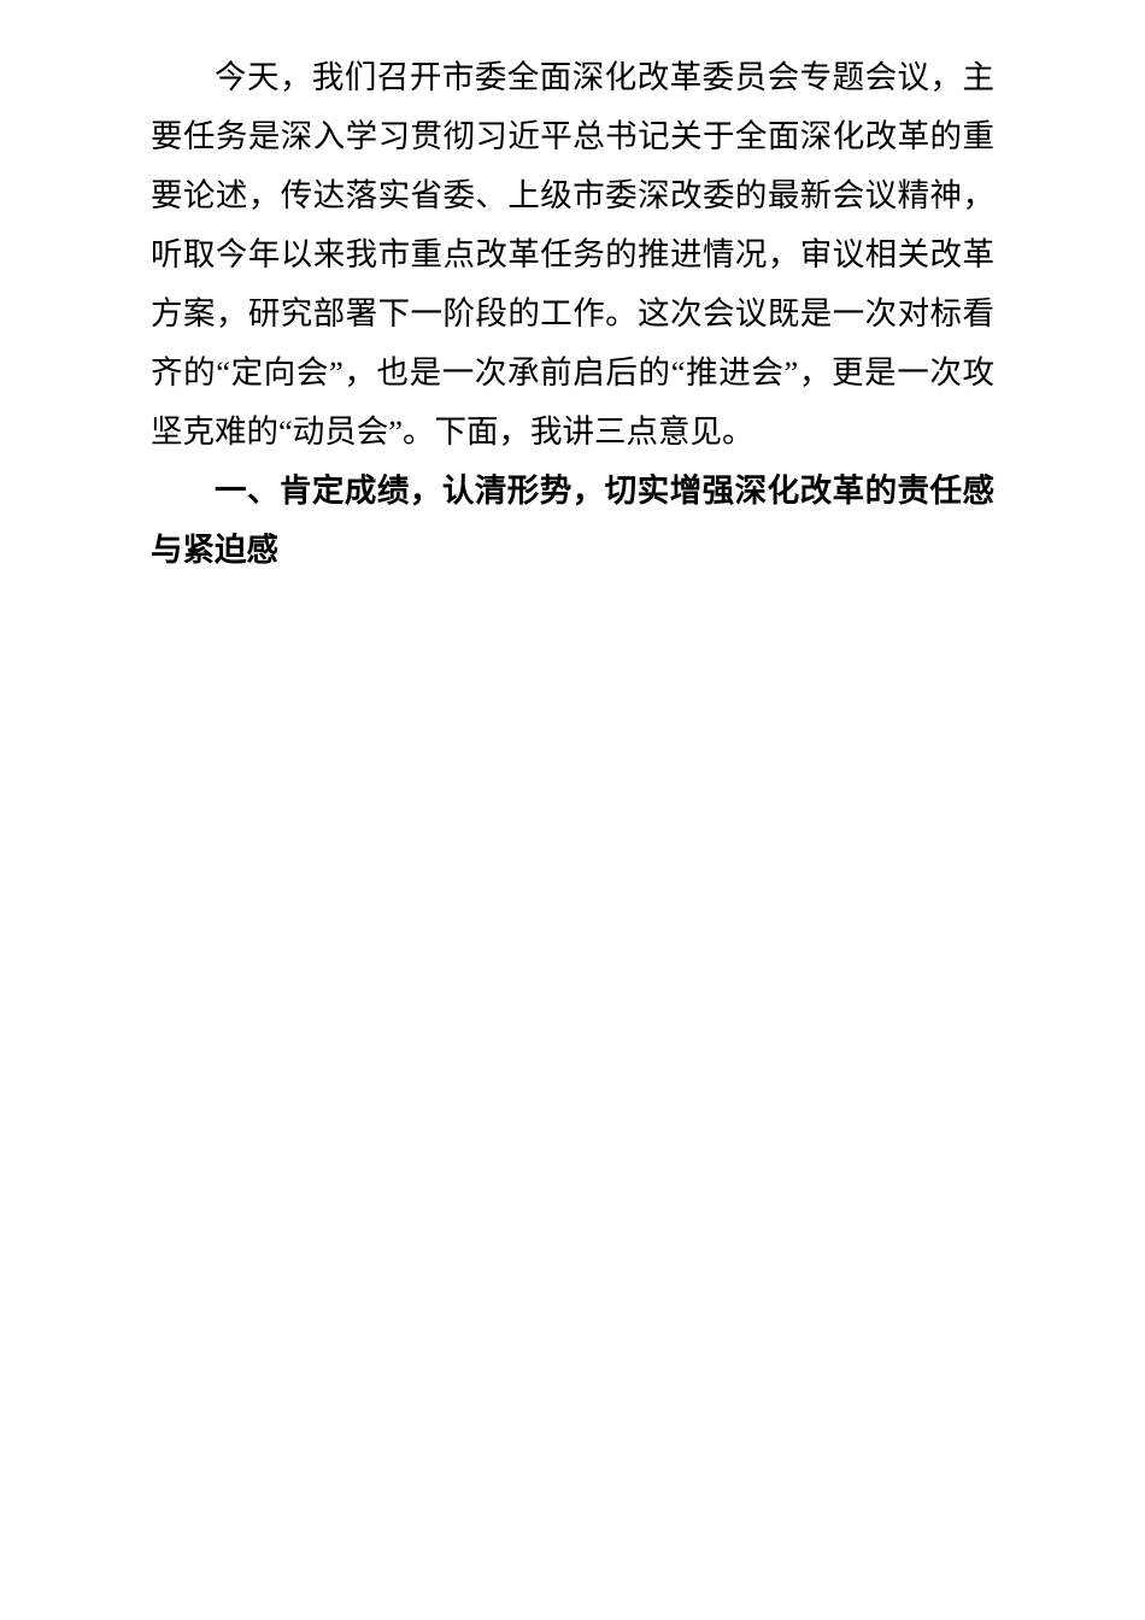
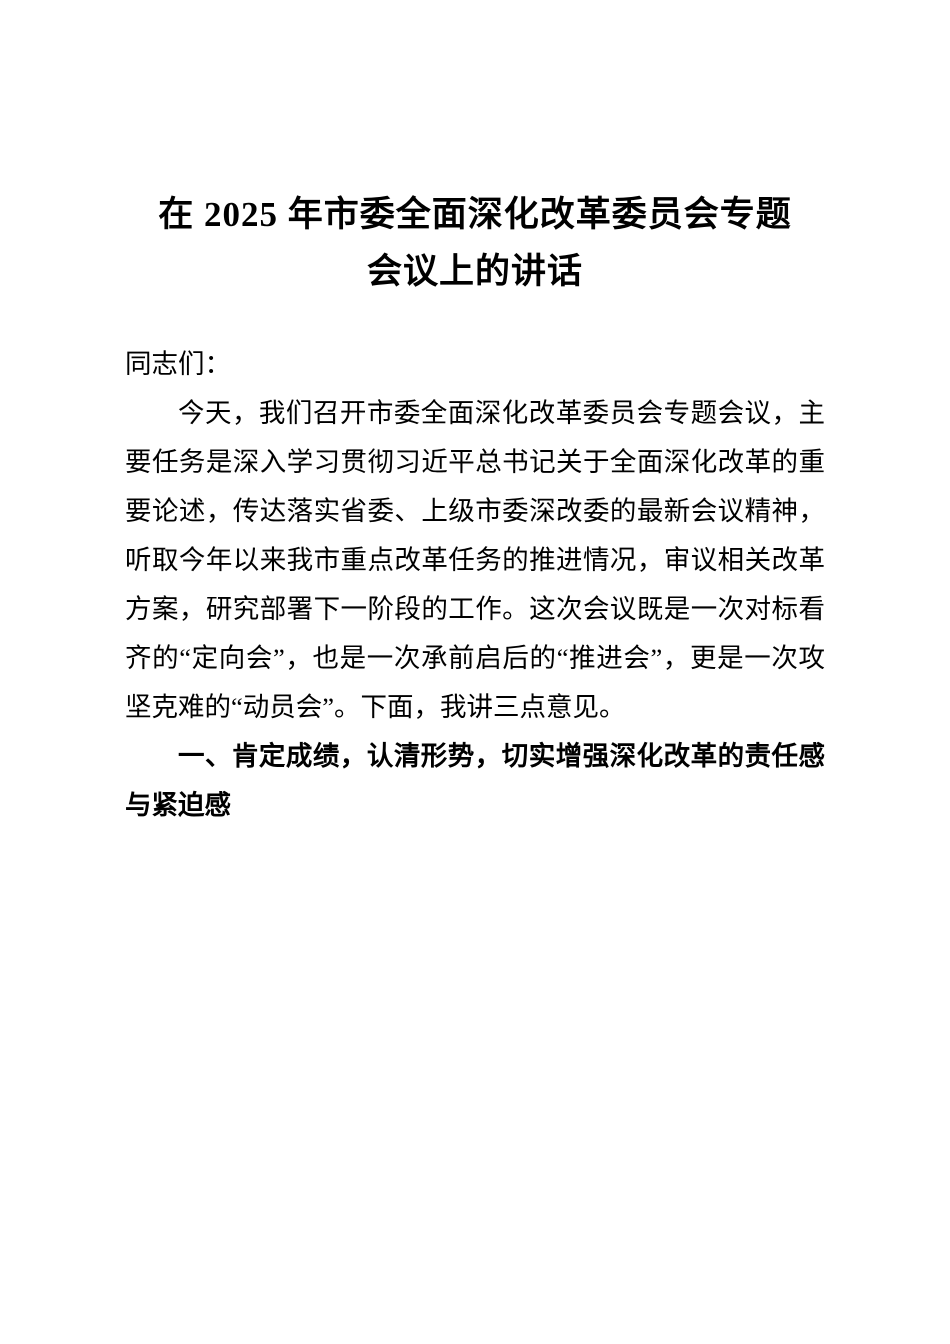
+ 在 2025 年市委全面深化改革委员会专题
+ 会议上的讲话
+ 同志们：
  今天，我们召开市委全面深化改革委员会专题会议，主要任务是深入学习贯彻习近平总书记关于全面深化改革的重要论述，传达落实省委、上级市委深改委的最新会议精神，听取今年以来我市重点改革任务的推进情况，审议相关改革方案，研究部署下一阶段的工作。这次会议既是一次对标看齐的“定向会”，也是一次承前启后的“推进会”，更是一次攻坚克难的“动员会”。下面，我讲三点意见。
  一、肯定成绩，认清形势，切实增强深化改革的责任感与紧迫感
